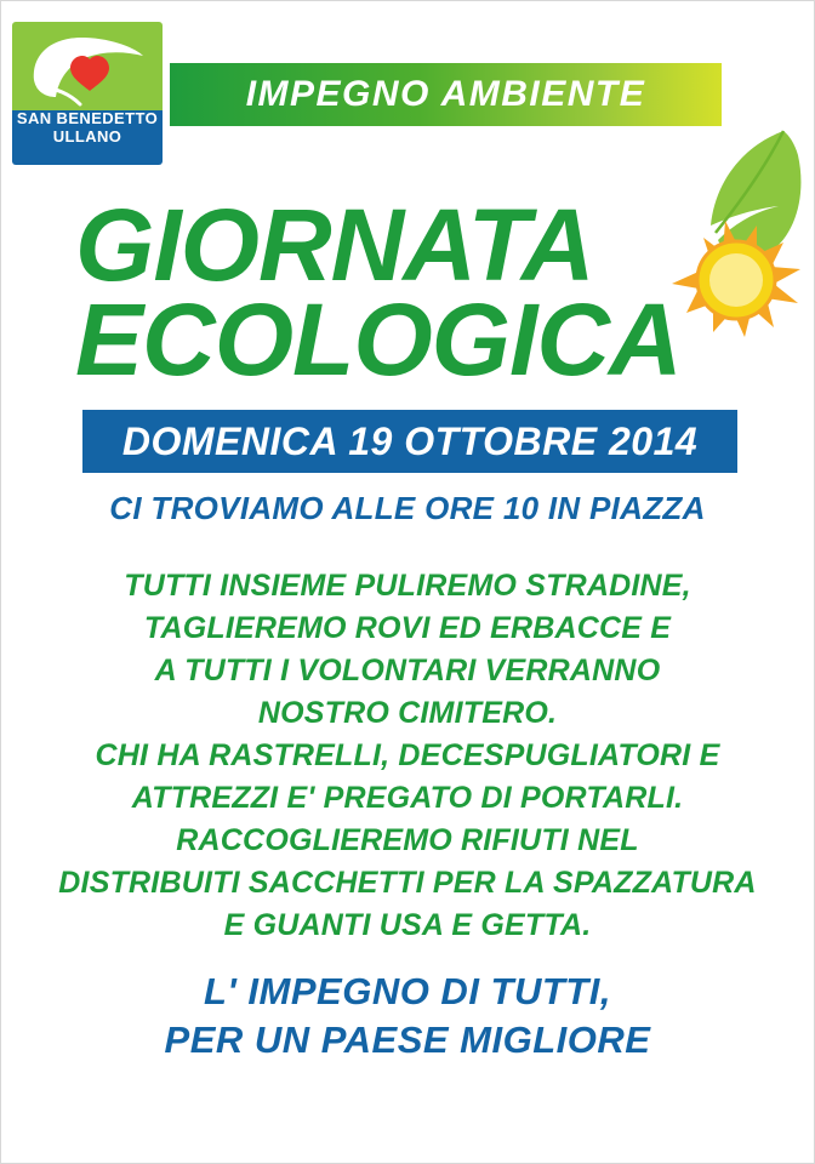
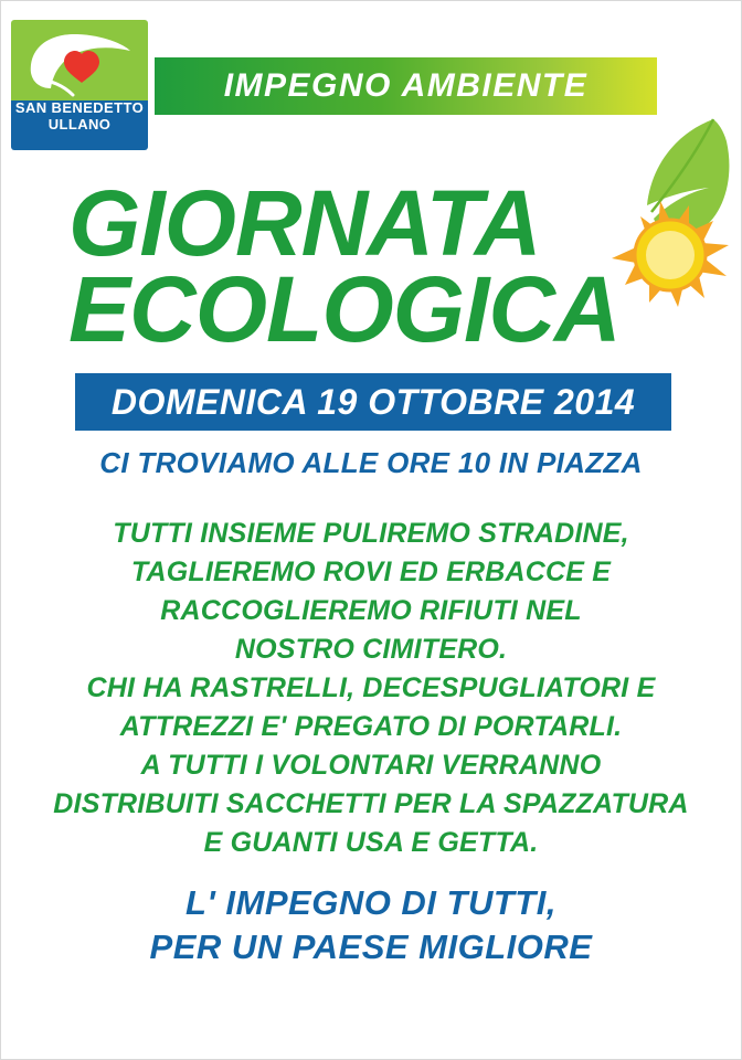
  SAN BENEDETTO
  ULLANO
  IMPEGNO AMBIENTE
  GIORNATA
  ECOLOGICA
  DOMENICA 19 OTTOBRE 2014
  CI TROVIAMO ALLE ORE 10 IN PIAZZA
  TUTTI INSIEME PULIREMO STRADINE,
  TAGLIEREMO ROVI ED ERBACCE E
- A TUTTI I VOLONTARI VERRANNO
+ RACCOGLIEREMO RIFIUTI NEL
  NOSTRO CIMITERO.
  CHI HA RASTRELLI, DECESPUGLIATORI E
  ATTREZZI E' PREGATO DI PORTARLI.
- RACCOGLIEREMO RIFIUTI NEL
+ A TUTTI I VOLONTARI VERRANNO
  DISTRIBUITI SACCHETTI PER LA SPAZZATURA
  E GUANTI USA E GETTA.
  L' IMPEGNO DI TUTTI,
  PER UN PAESE MIGLIORE
